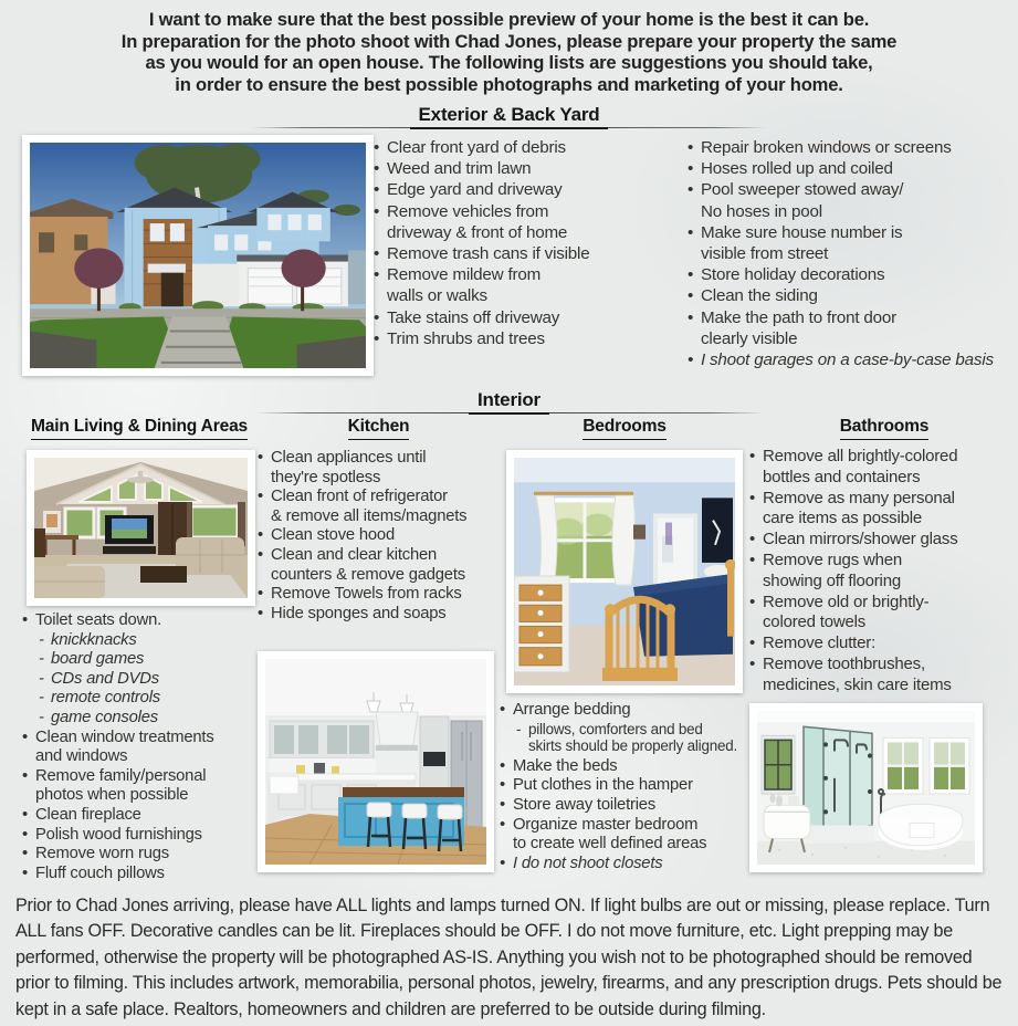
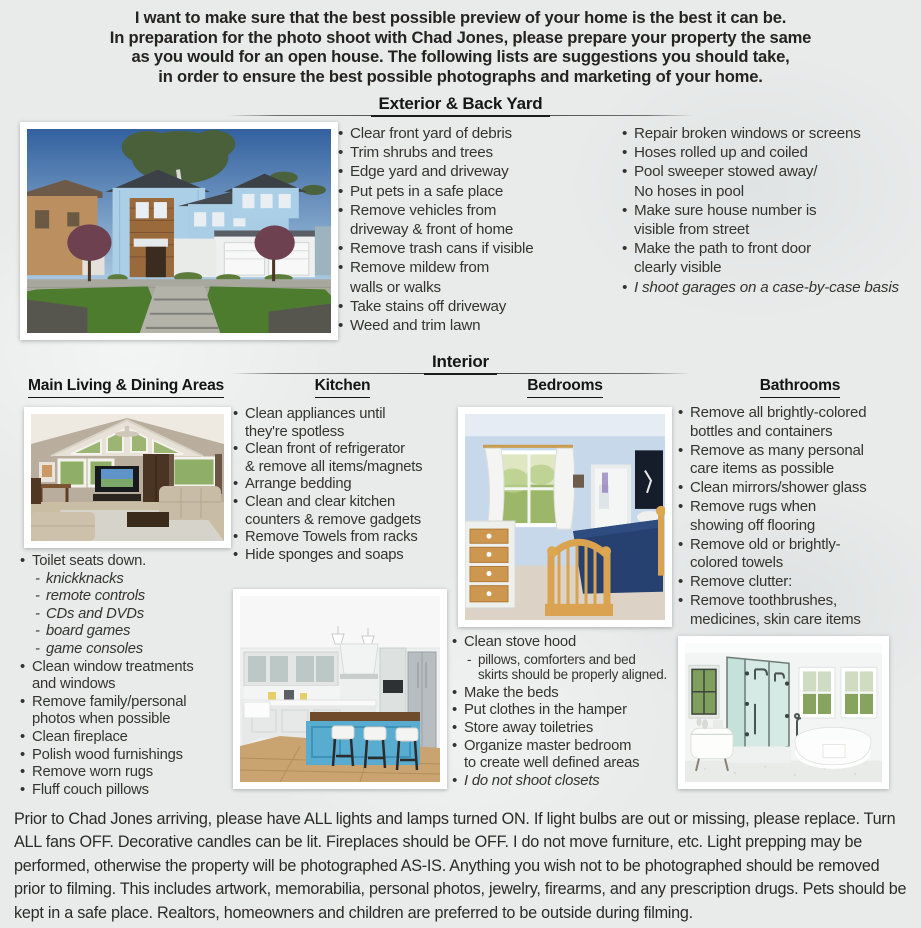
  I want to make sure that the best possible preview of your home is the best it can be.
  In preparation for the photo shoot with Chad Jones, please prepare your property the same
  as you would for an open house. The following lists are suggestions you should take,
  in order to ensure the best possible photographs and marketing of your home.
  Exterior & Back Yard
  Clear front yard of debris
- Weed and trim lawn
+ Trim shrubs and trees
  Edge yard and driveway
+ Put pets in a safe place
  Remove vehicles from
  driveway & front of home
  Remove trash cans if visible
  Remove mildew from
  walls or walks
  Take stains off driveway
- Trim shrubs and trees
+ Weed and trim lawn
  Repair broken windows or screens
  Hoses rolled up and coiled
  Pool sweeper stowed away/
  No hoses in pool
  Make sure house number is
  visible from street
- Store holiday decorations
- Clean the siding
  Make the path to front door
  clearly visible
  I shoot garages on a case-by-case basis
  Interior
  Main Living & Dining Areas
  Kitchen
  Bedrooms
  Bathrooms
  Toilet seats down.
  knickknacks
- board games
+ remote controls
  CDs and DVDs
- remote controls
+ board games
  game consoles
  Clean window treatments
  and windows
  Remove family/personal
  photos when possible
  Clean fireplace
  Polish wood furnishings
  Remove worn rugs
  Fluff couch pillows
  Clean appliances until
  they're spotless
  Clean front of refrigerator
  & remove all items/magnets
- Clean stove hood
+ Arrange bedding
  Clean and clear kitchen
  counters & remove gadgets
  Remove Towels from racks
  Hide sponges and soaps
- Arrange bedding
+ Clean stove hood
  pillows, comforters and bed
  skirts should be properly aligned.
  Make the beds
  Put clothes in the hamper
  Store away toiletries
  Organize master bedroom
  to create well defined areas
  I do not shoot closets
  Remove all brightly-colored
  bottles and containers
  Remove as many personal
  care items as possible
  Clean mirrors/shower glass
  Remove rugs when
  showing off flooring
  Remove old or brightly-
  colored towels
  Remove clutter:
  Remove toothbrushes,
  medicines, skin care items
  Prior to Chad Jones arriving, please have ALL lights and lamps turned ON. If light bulbs are out or missing, please replace. Turn ALL fans OFF. Decorative candles can be lit. Fireplaces should be OFF. I do not move furniture, etc. Light prepping may be performed, otherwise the property will be photographed AS-IS. Anything you wish not to be photographed should be removed prior to filming. This includes artwork, memorabilia, personal photos, jewelry, firearms, and any prescription drugs. Pets should be kept in a safe place. Realtors, homeowners and children are preferred to be outside during filming.
